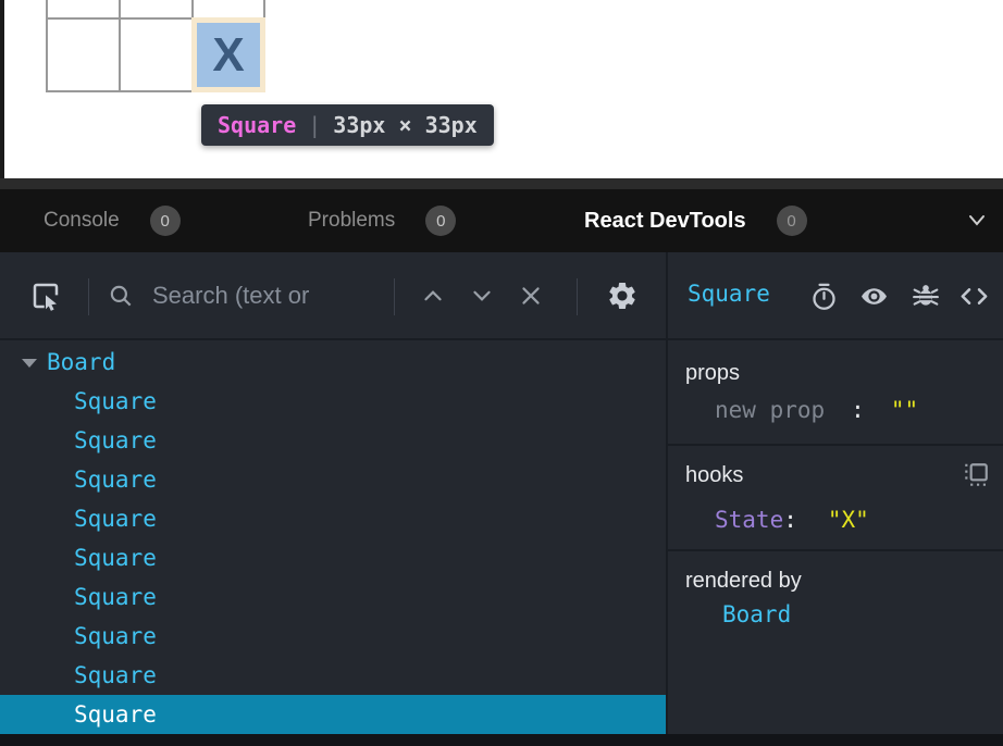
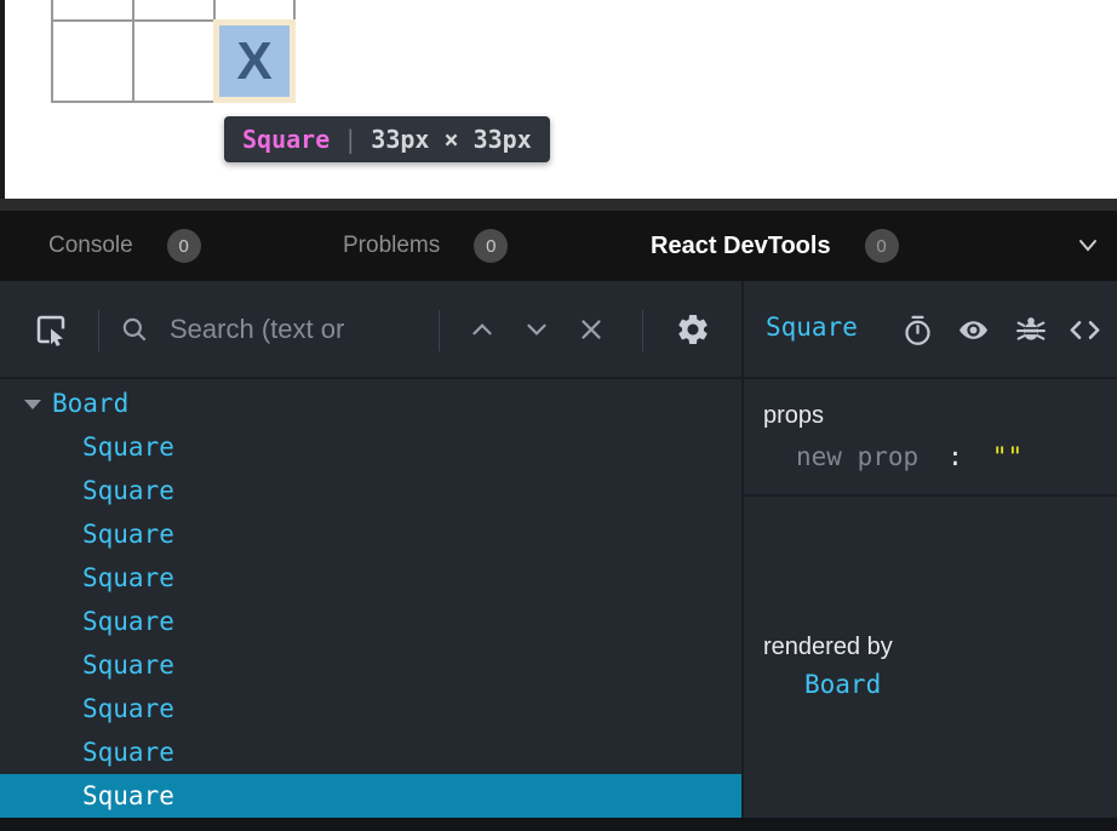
  X
  Square
  |
  33px × 33px
  Console
  0
  Problems
  0
  React DevTools
  0
  Search (text or
  Board
  Square
  Square
  Square
  Square
  Square
  Square
  Square
  Square
  Square
  Square
  props
  new prop : ""
- hooks
- State: "X"
  rendered by
  Board
